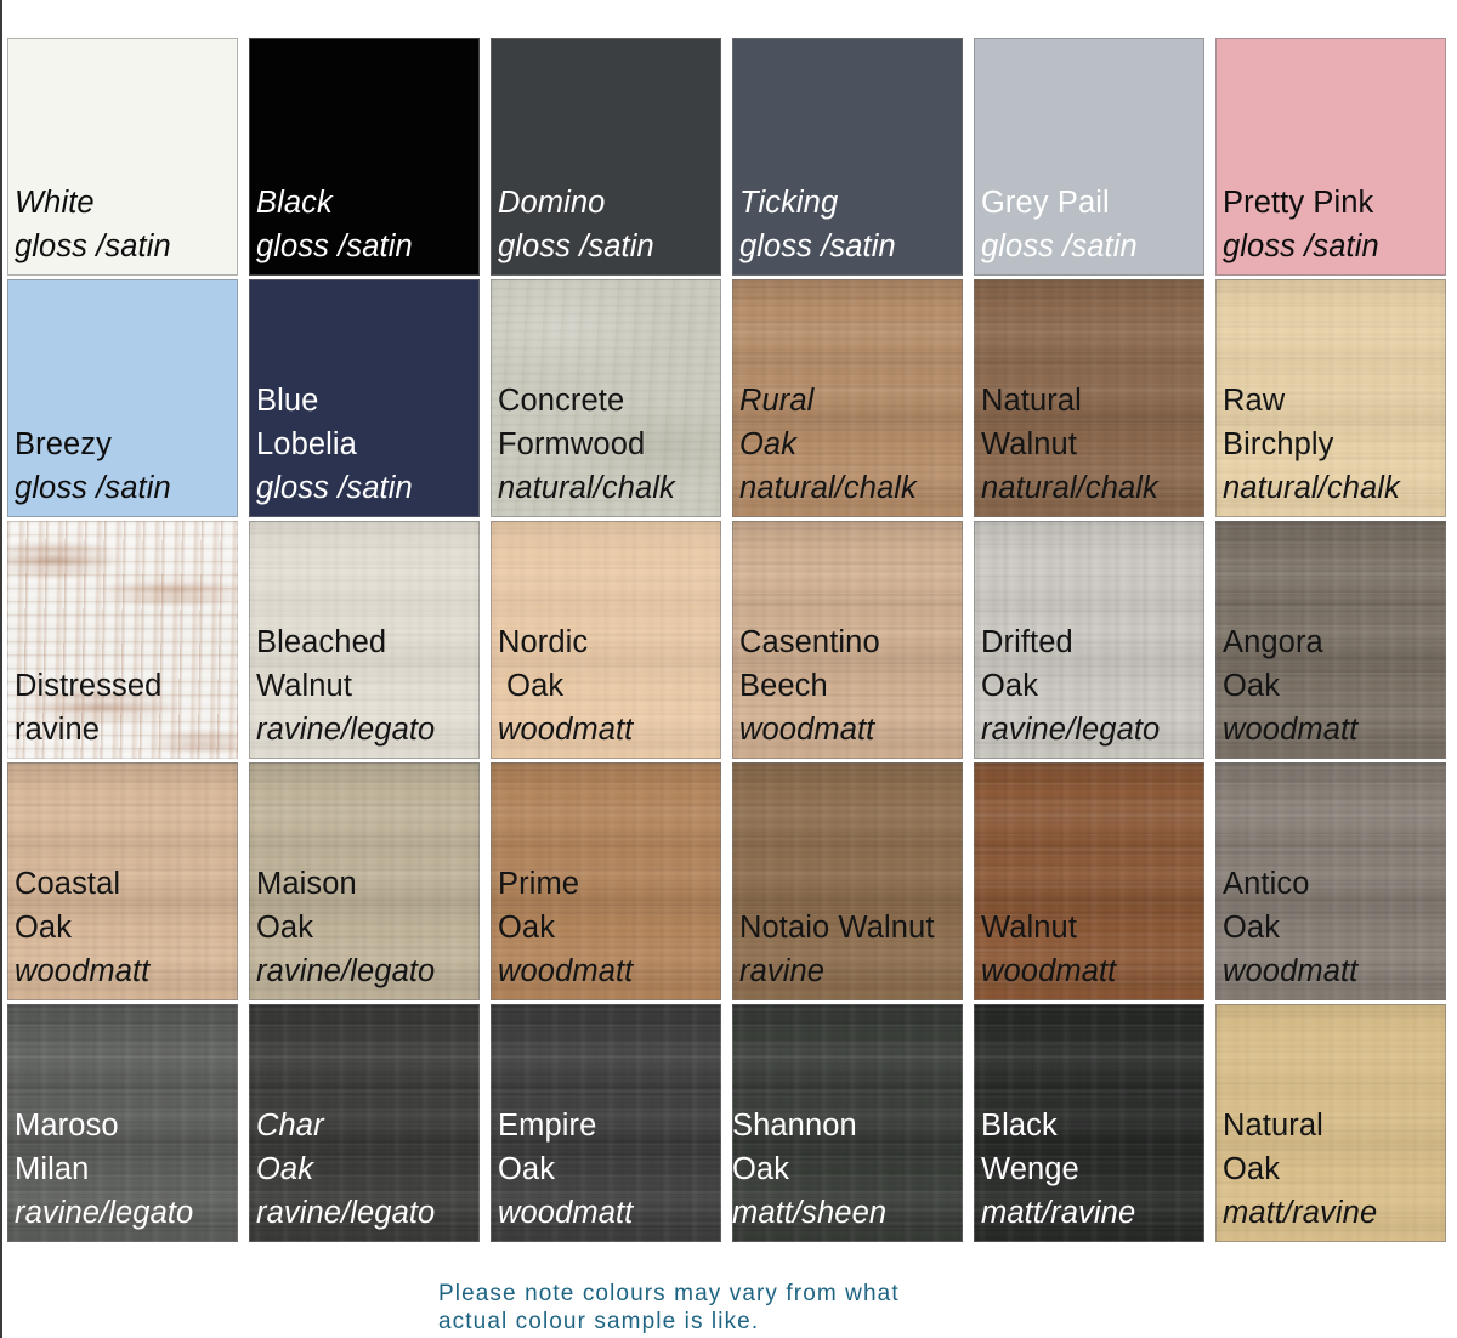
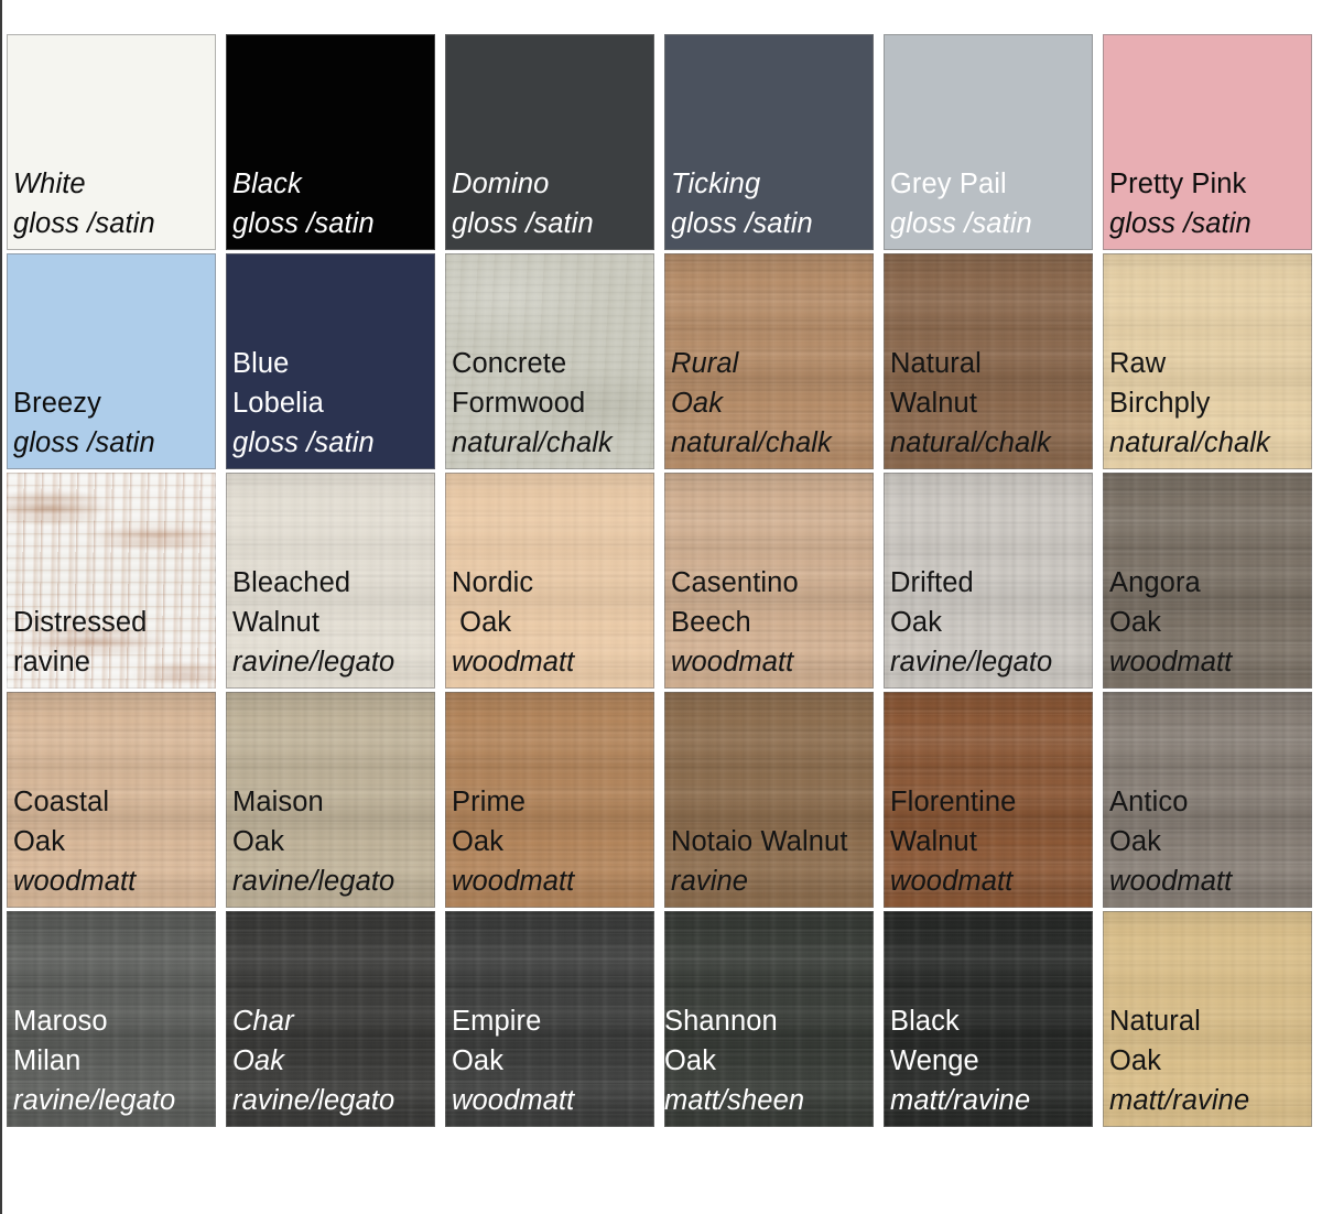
  White
  gloss /satin
  Black
  gloss /satin
  Domino
  gloss /satin
  Ticking
  gloss /satin
  Grey Pail
  gloss /satin
  Pretty Pink
  gloss /satin
  Breezy
  gloss /satin
  Blue
  Lobelia
  gloss /satin
  Concrete
  Formwood
  natural/chalk
  Rural
  Oak
  natural/chalk
  Natural
  Walnut
  natural/chalk
  Raw
  Birchply
  natural/chalk
  Distressed
  ravine
  Bleached
  Walnut
  ravine/legato
  Nordic
  Oak
  woodmatt
  Casentino
  Beech
  woodmatt
  Drifted
  Oak
  ravine/legato
  Angora
  Oak
  woodmatt
  Coastal
  Oak
  woodmatt
  Maison
  Oak
  ravine/legato
  Prime
  Oak
  woodmatt
  Notaio Walnut
  ravine
+ Florentine
  Walnut
  woodmatt
  Antico
  Oak
  woodmatt
  Maroso
  Milan
  ravine/legato
  Char
  Oak
  ravine/legato
  Empire
  Oak
  woodmatt
  Shannon
  Oak
  matt/sheen
  Black
  Wenge
  matt/ravine
  Natural
  Oak
  matt/ravine
- Please note colours may vary from what
- actual colour sample is like.
